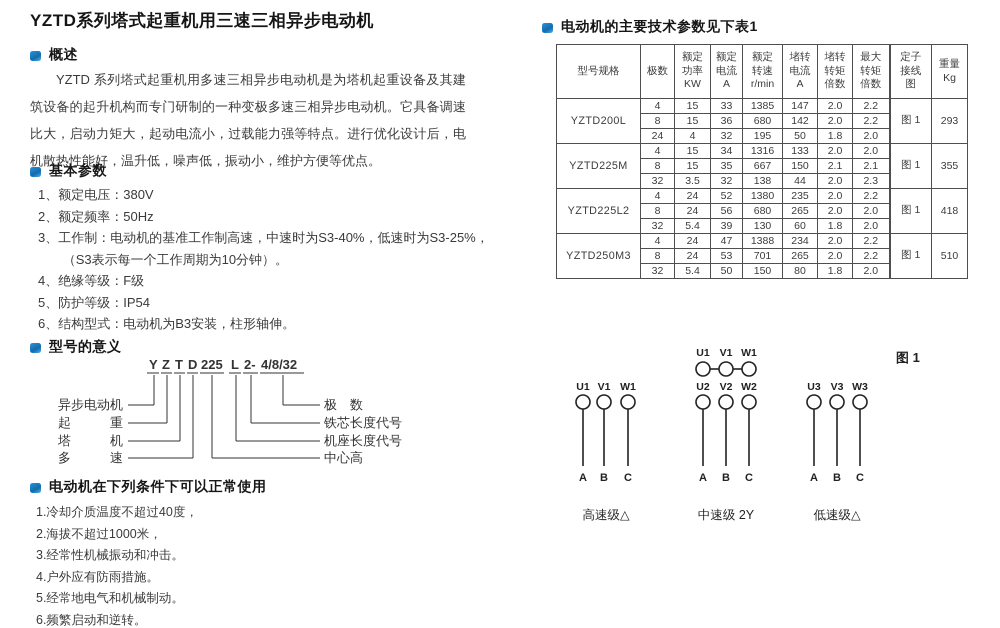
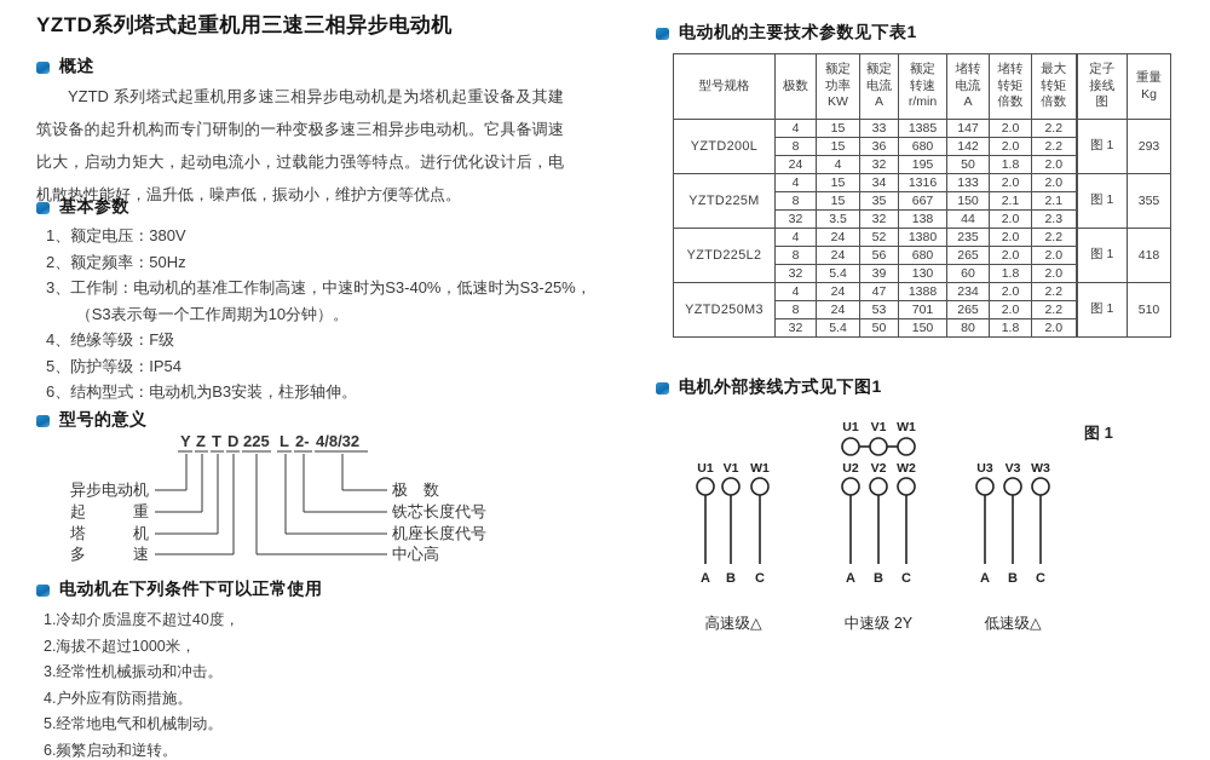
  YZTD系列塔式起重机用三速三相异步电动机
  概述
  YZTD 系列塔式起重机用多速三相异步电动机是为塔机起重设备及其建筑设备的起升机构而专门研制的一种变极多速三相异步电动机。它具备调速比大，启动力矩大，起动电流小，过载能力强等特点。进行优化设计后，电机散热性能好，温升低，噪声低，振动小，维护方便等优点。
  基本参数
  1、额定电压：380V
  2、额定频率：50Hz
  3、工作制：电动机的基准工作制高速，中速时为S3-40%，低速时为S3-25%，
  （S3表示每一个工作周期为10分钟）。
  4、绝缘等级：F级
  5、防护等级：IP54
  6、结构型式：电动机为B3安装，柱形轴伸。
  型号的意义
  Y
  Z
  T
  D
  225
  L
  2-
  4/8/32
  异步电动机
  起 重
  塔 机
  多 速
  极 数
  铁芯长度代号
  机座长度代号
  中心高
  电动机在下列条件下可以正常使用
  1.冷却介质温度不超过40度，
  2.海拔不超过1000米，
  3.经常性机械振动和冲击。
  4.户外应有防雨措施。
  5.经常地电气和机械制动。
  6.频繁启动和逆转。
  电动机的主要技术参数见下表1
  型号规格	极数	额定功率KW	额定电流A	额定转速r/min	堵转电流A	堵转转矩倍数	最大转矩倍数	定子接线图	重量Kg
  YZTD200L	4	15	33	1385	147	2.0	2.2	图 1	293
  8	15	36	680	142	2.0	2.2
  24	4	32	195	50	1.8	2.0
  YZTD225M	4	15	34	1316	133	2.0	2.0	图 1	355
  8	15	35	667	150	2.1	2.1
  32	3.5	32	138	44	2.0	2.3
  YZTD225L2	4	24	52	1380	235	2.0	2.2	图 1	418
  8	24	56	680	265	2.0	2.0
  32	5.4	39	130	60	1.8	2.0
  YZTD250M3	4	24	47	1388	234	2.0	2.2	图 1	510
  8	24	53	701	265	2.0	2.2
  32	5.4	50	150	80	1.8	2.0
+ 电机外部接线方式见下图1
  图 1
  U1
  V1
  W1
  A
  B
  C
  高速级△
  U1
  V1
  W1
  U2
  V2
  W2
  A
  B
  C
  中速级 2Y
  U3
  V3
  W3
  A
  B
  C
  低速级△
